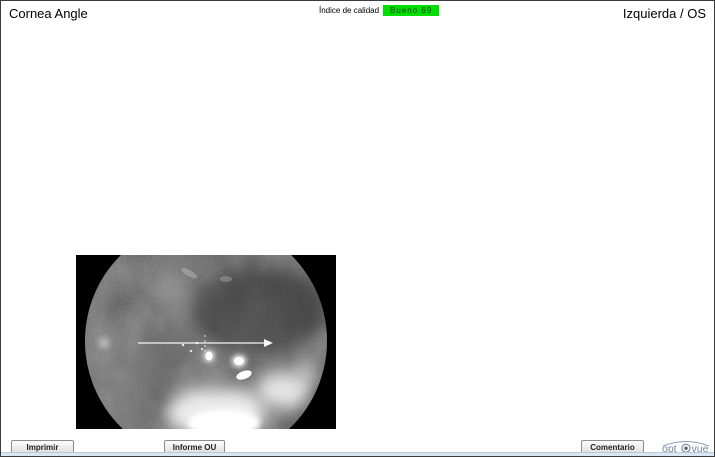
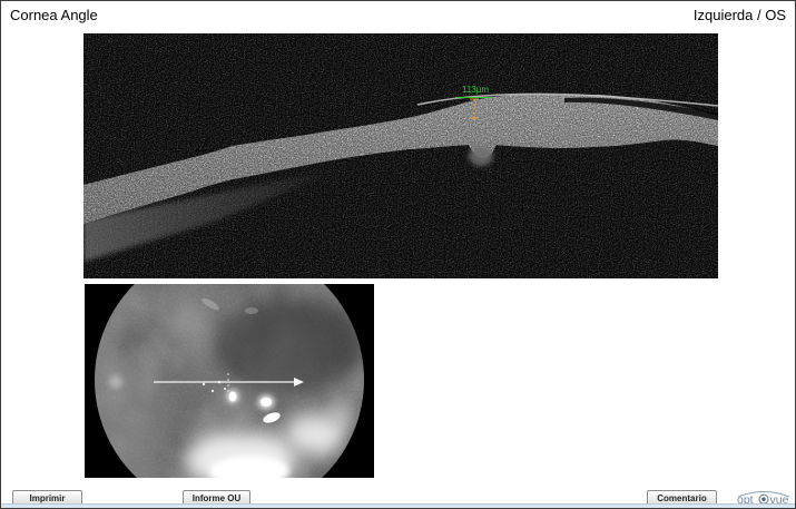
  Cornea Angle
- Índice de calidad
- Bueno 69
  Izquierda / OS
+ 113µm
  Imprimir
  Informe OU
  Comentario
  opt
  vue
